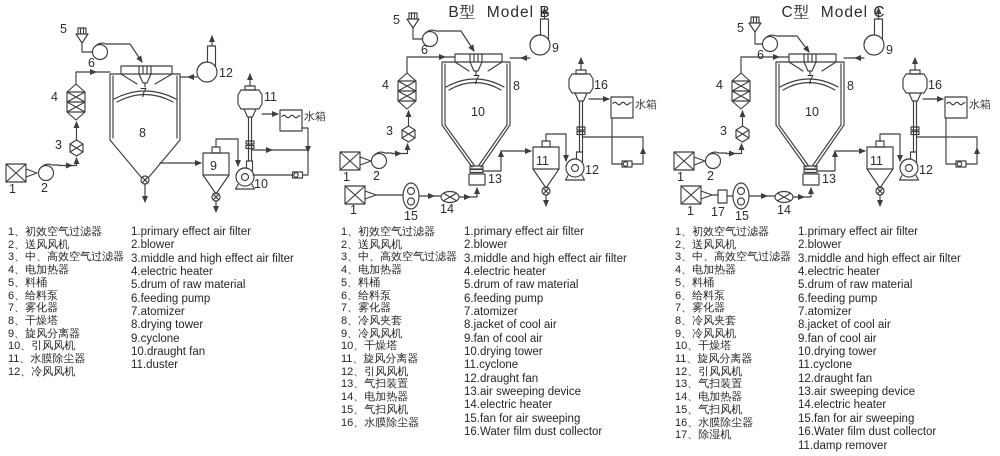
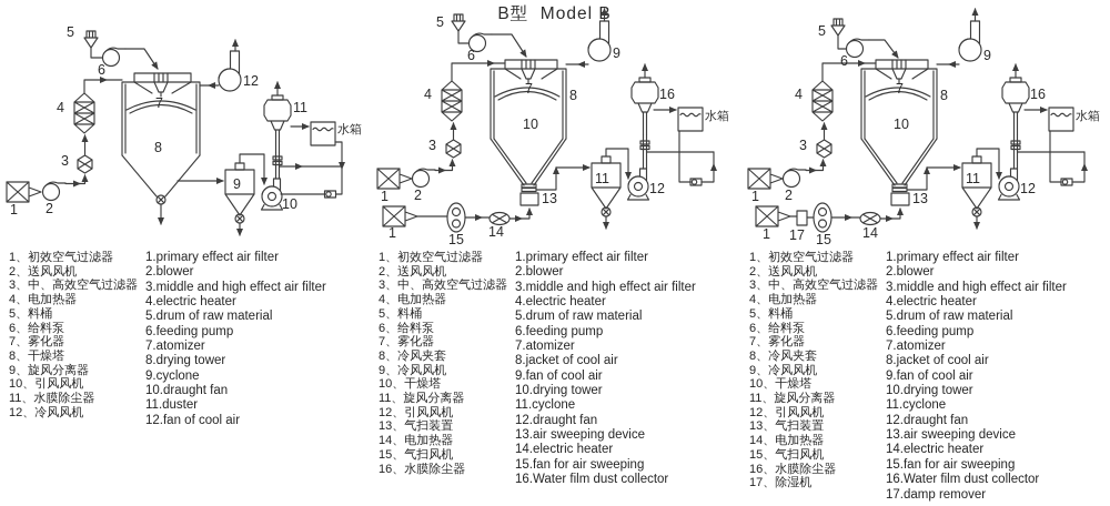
  5
  6
  4
  3
  1
  2
  7
  8
  12
  11
  9
  10
  水箱
  1、初效空气过滤器
  2、送风风机
  3、中、高效空气过滤器
  4、电加热器
  5、料桶
  6、给料泵
  7、雾化器
  8、干燥塔
  9、旋风分离器
  10、引风风机
  11、水膜除尘器
  12、冷风风机
  1.primary effect air filter
  2.blower
  3.middle and high effect air filter
  4.electric heater
  5.drum of raw material
  6.feeding pump
  7.atomizer
  8.drying tower
  9.cyclone
  10.draught fan
  11.duster
+ 12.fan of cool air
  B型 Model
  5
  6
  4
  3
  1
  2
  1
  15
  14
  7
  8
  10
  13
  9
  16
  11
  12
  水箱
  1、初效空气过滤器
  2、送风风机
  3、中、高效空气过滤器
  4、电加热器
  5、料桶
  6、给料泵
  7、雾化器
  8、冷风夹套
  9、冷风风机
  10、干燥塔
  11、旋风分离器
  12、引风风机
  13、气扫装置
  14、电加热器
  15、气扫风机
  16、水膜除尘器
  1.primary effect air filter
  2.blower
  3.middle and high effect air filter
  4.electric heater
  5.drum of raw material
  6.feeding pump
  7.atomizer
  8.jacket of cool air
  9.fan of cool air
  10.drying tower
  11.cyclone
  12.draught fan
  13.air sweeping device
  14.electric heater
  15.fan for air sweeping
  16.Water film dust collector
- C型 Model C
  5
  6
  4
  3
  1
  2
  1
  17
  15
  14
  7
  8
  10
  13
  9
  16
  11
  12
  水箱
  1、初效空气过滤器
  2、送风风机
  3、中、高效空气过滤器
  4、电加热器
  5、料桶
  6、给料泵
  7、雾化器
  8、冷风夹套
  9、冷风风机
  10、干燥塔
  11、旋风分离器
  12、引风风机
  13、气扫装置
  14、电加热器
  15、气扫风机
  16、水膜除尘器
  17、除湿机
  1.primary effect air filter
  2.blower
  3.middle and high effect air filter
  4.electric heater
  5.drum of raw material
  6.feeding pump
  7.atomizer
  8.jacket of cool air
  9.fan of cool air
  10.drying tower
  11.cyclone
  12.draught fan
  13.air sweeping device
  14.electric heater
  15.fan for air sweeping
  16.Water film dust collector
- 11.damp remover
+ 17.damp remover
